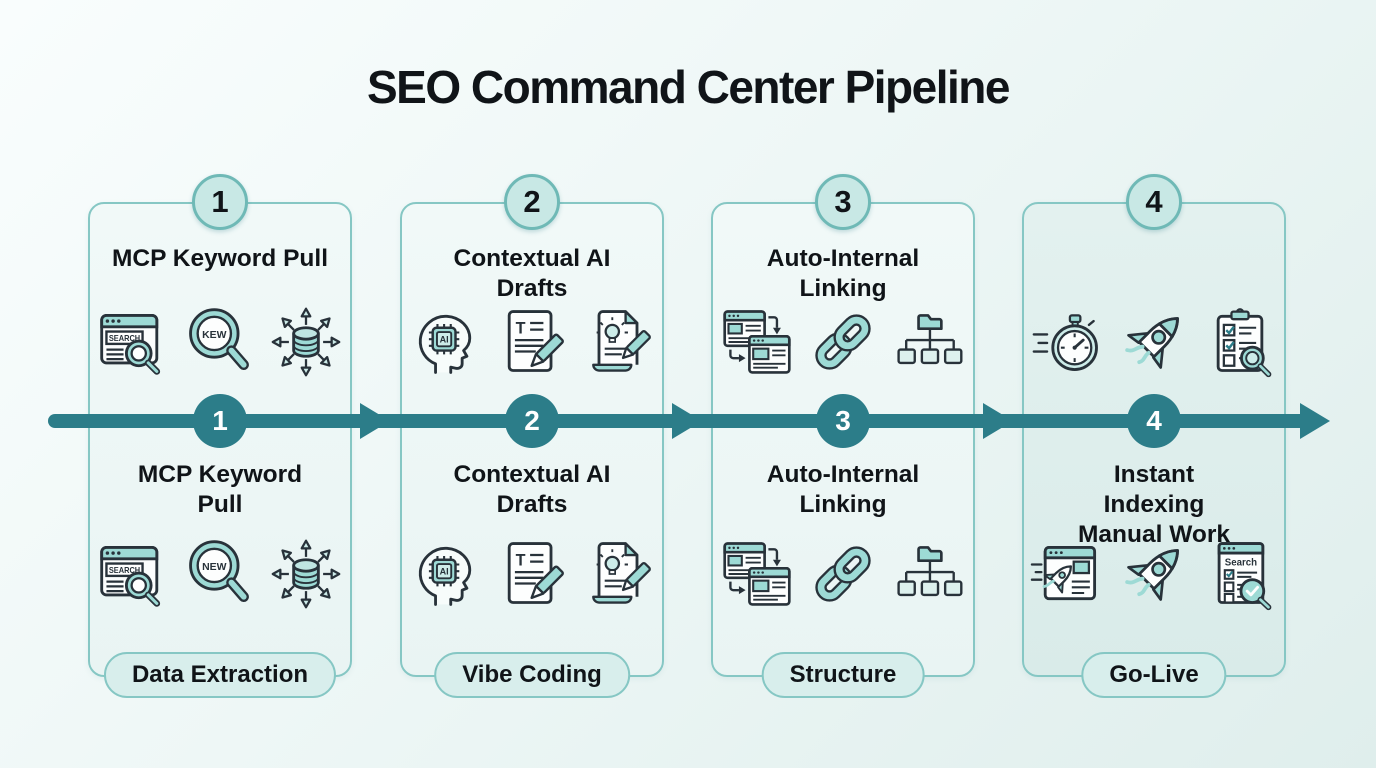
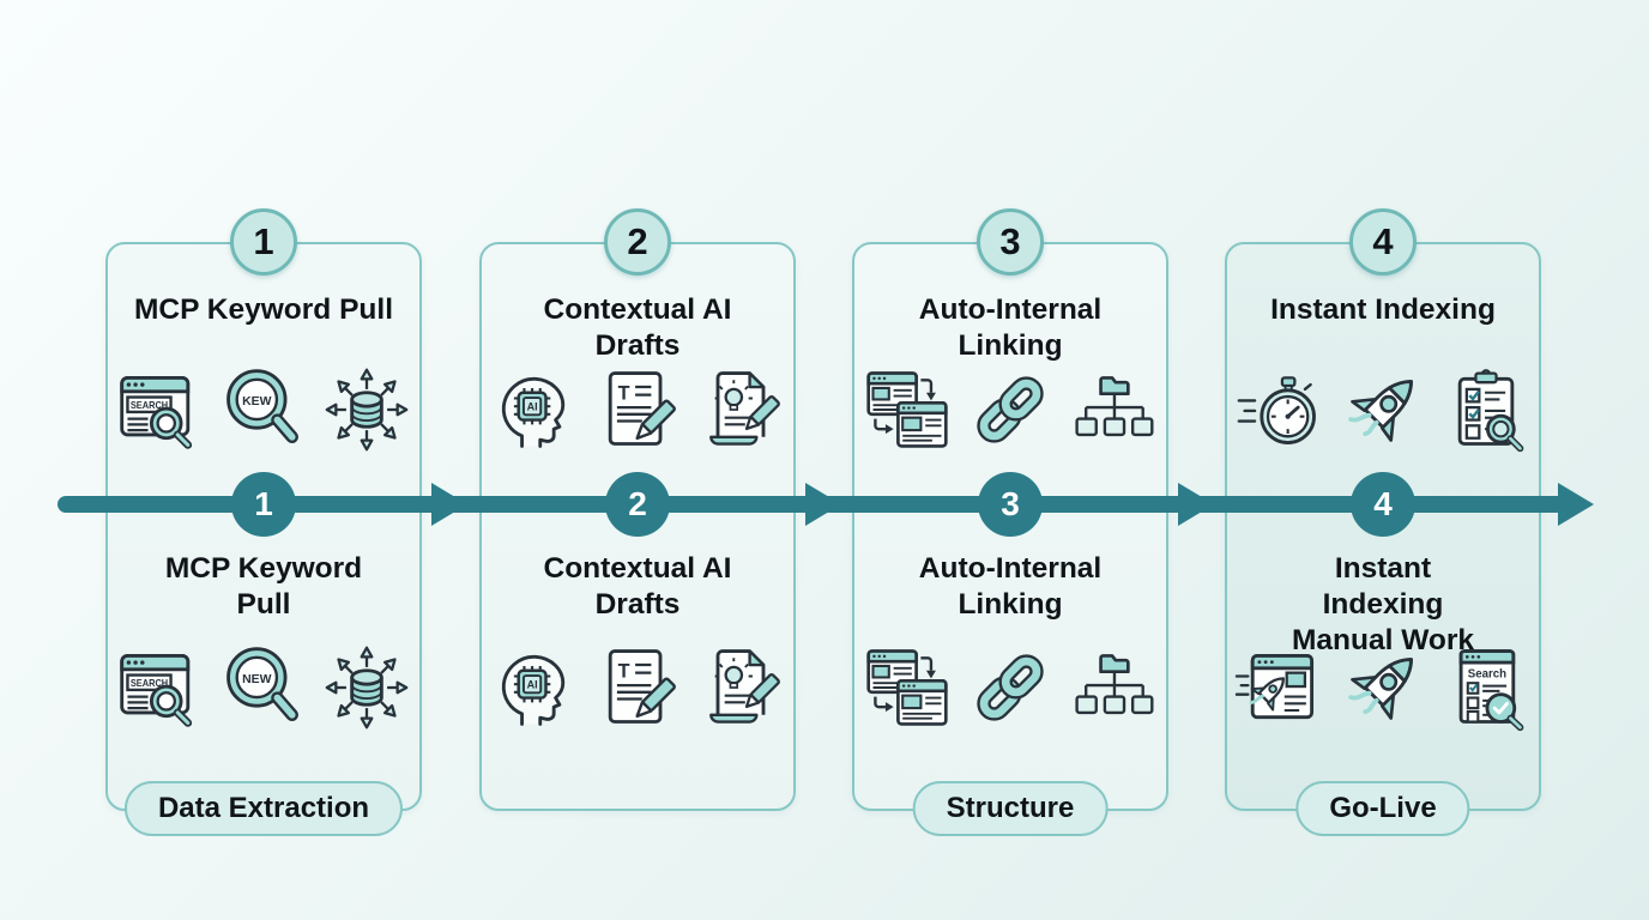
- SEO Command Center Pipeline
  1
  MCP Keyword Pull
  SEARCH
  KEW
  MCP Keyword Pull
  SEARCH
  NEW
  Data Extraction
  2
  Contextual AI Drafts
  AI
  T
  Contextual AI Drafts
  AI
  T
- Vibe Coding
  3
  Auto-Internal Linking
  Auto-Internal Linking
  Structure
  4
+ Instant Indexing
  Instant Indexing Manual Work
  Search
  Go-Live
  1
  2
  3
  4
